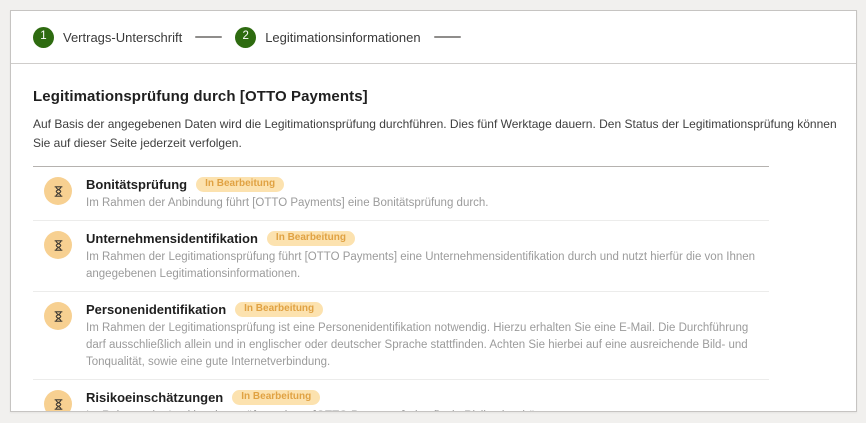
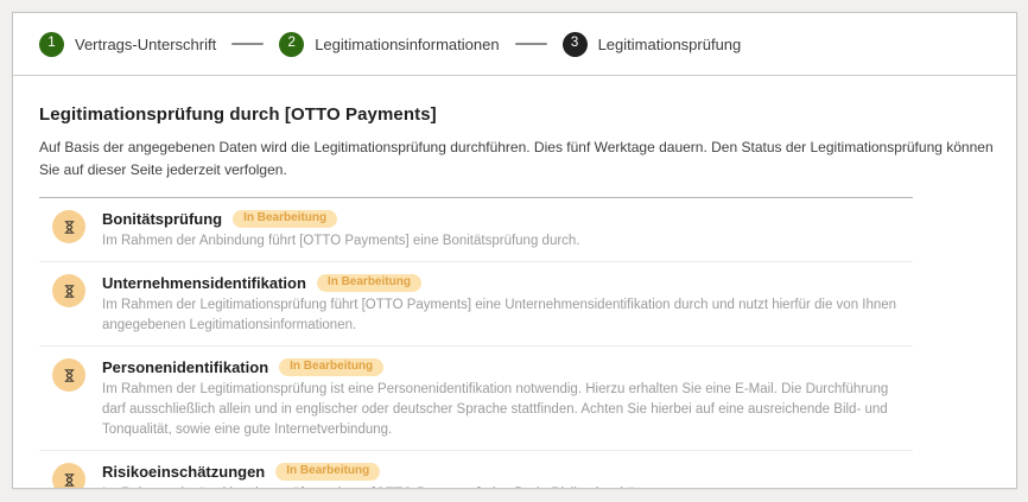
  1
  Vertrags-Unterschrift
  2
  Legitimationsinformationen
+ 3
+ Legitimationsprüfung
  Legitimationsprüfung durch [OTTO Payments]
  Auf Basis der angegebenen Daten wird die Legitimationsprüfung durchführen. Dies fünf Werktage dauern. Den Status der Legitimationsprüfung können Sie auf dieser Seite jederzeit verfolgen.
  Bonitätsprüfung
  In Bearbeitung
  Im Rahmen der Anbindung führt [OTTO Payments] eine Bonitätsprüfung durch.
  Unternehmensidentifikation
  In Bearbeitung
  Im Rahmen der Legitimationsprüfung führt [OTTO Payments] eine Unternehmensidentifikation durch und nutzt hierfür die von Ihnen angegebenen Legitimationsinformationen.
  Personenidentifikation
  In Bearbeitung
  Im Rahmen der Legitimationsprüfung ist eine Personenidentifikation notwendig. Hierzu erhalten Sie eine E-Mail. Die Durchführung darf ausschließlich allein und in englischer oder deutscher Sprache stattfinden. Achten Sie hierbei auf eine ausreichende Bild- und Tonqualität, sowie eine gute Internetverbindung.
  Risikoeinschätzungen
  In Bearbeitung
